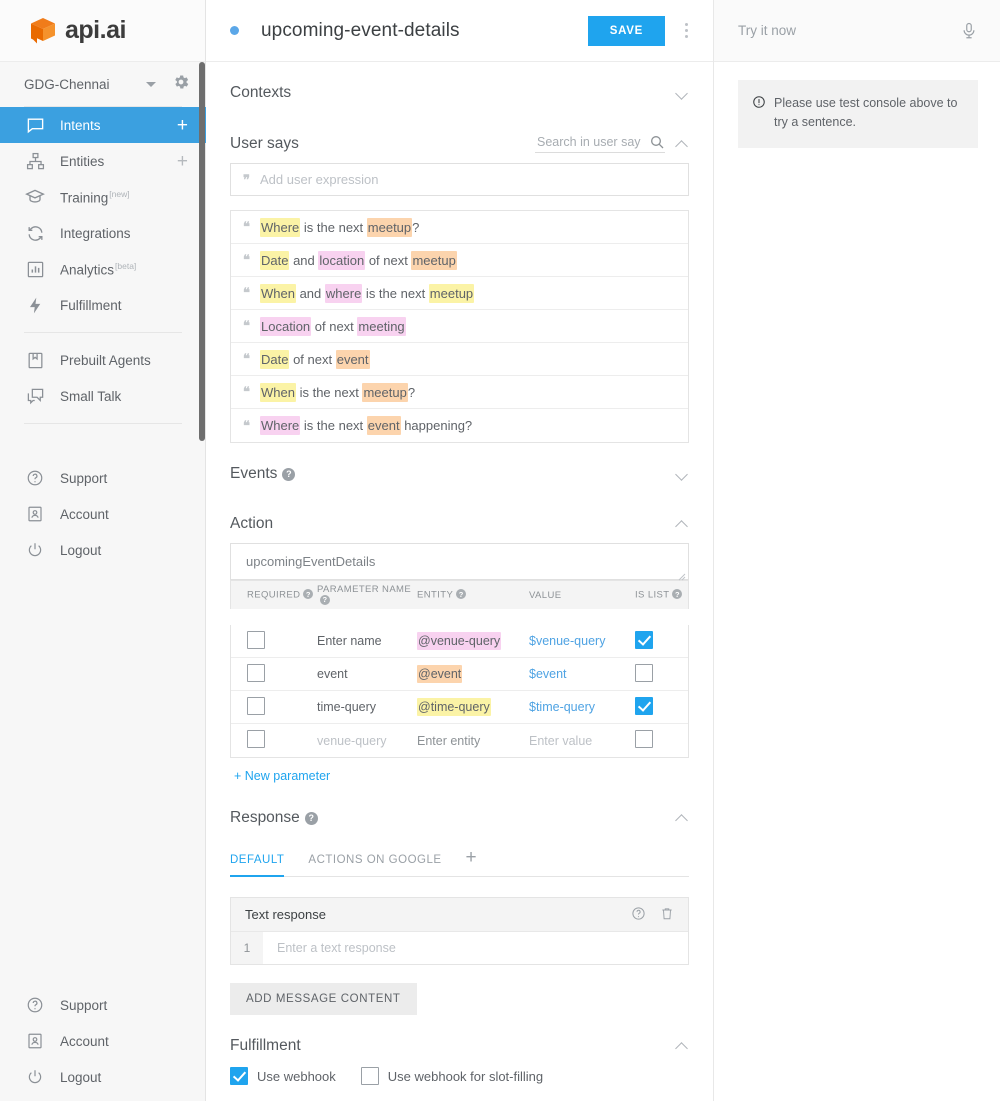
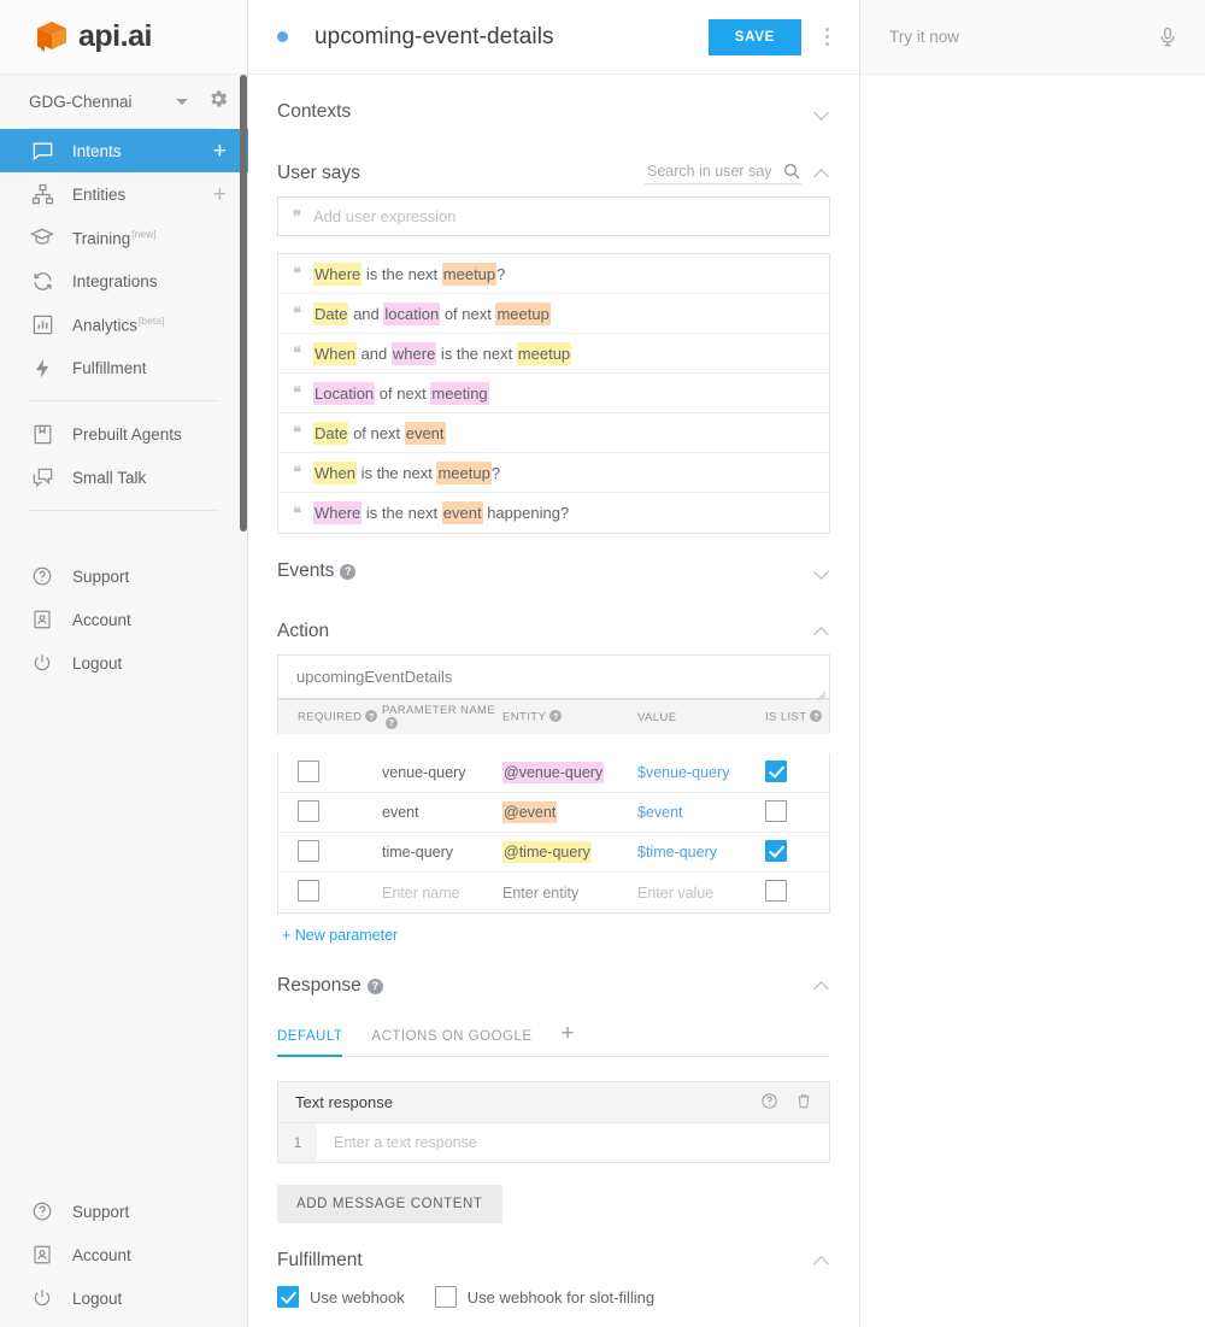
  api.ai
  GDG-Chennai
  Intents
  +
  Entities
  +
  Training[new]
  Integrations
  Analytics[beta]
  Fulfillment
  Prebuilt Agents
  Small Talk
  Support
  Account
  Logout
  Support
  Account
  Logout
  upcoming-event-details
  SAVE
  Contexts
  User says
  Search in user say
  ❞
  Add user expression
  ❝
  Where is the next meetup?
  ❝
  Date and location of next meetup
  ❝
  When and where is the next meetup
  ❝
  Location of next meeting
  ❝
  Date of next event
  ❝
  When is the next meetup?
  ❝
  Where is the next event happening?
  Events ?
  Action
  upcomingEventDetails
  REQUIRED ?
  PARAMETER NAME?
  ENTITY ?
  VALUE
  IS LIST ?
- Enter name
+ venue-query
  @venue-query
  $venue-query
  event
  @event
  $event
  time-query
  @time-query
  $time-query
- venue-query
+ Enter name
  Enter entity
  Enter value
  + New parameter
  Response ?
  DEFAULT
  ACTIONS ON GOOGLE
  +
  Text response
  1
  Enter a text response
  ADD MESSAGE CONTENT
  Fulfillment
  Use webhook
  Use webhook for slot-filling
  Try it now
- Please use test console above to try a sentence.
